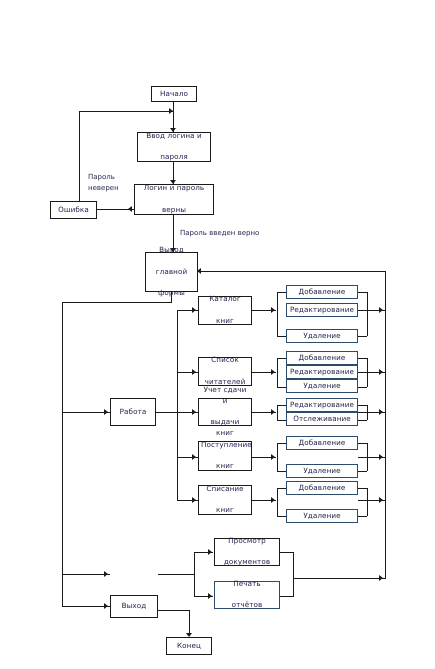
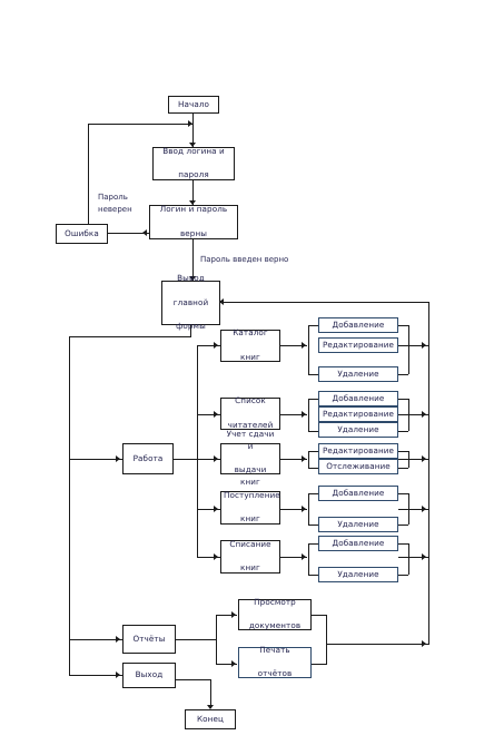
  Начало
  Ввод логина и
  пароля
  Логин и пароль
  верны
  Ошибка
  Пароль
  неверен
  Пароль введен верно
  Вывод
  главной
  формы
  Работа
  Каталог
  книг
  Добавление
  Редактирование
  Удаление
  Список
  читателей
  Добавление
  Редактирование
  Удаление
  Учет сдачи и
  выдачи книг
  Редактирование
  Отслеживание
  Поступление
  книг
  Добавление
  Удаление
  Списание
  книг
  Добавление
  Удаление
+ Отчёты
  Просмотр
  документов
  Печать
  отчётов
  Выход
  Конец
